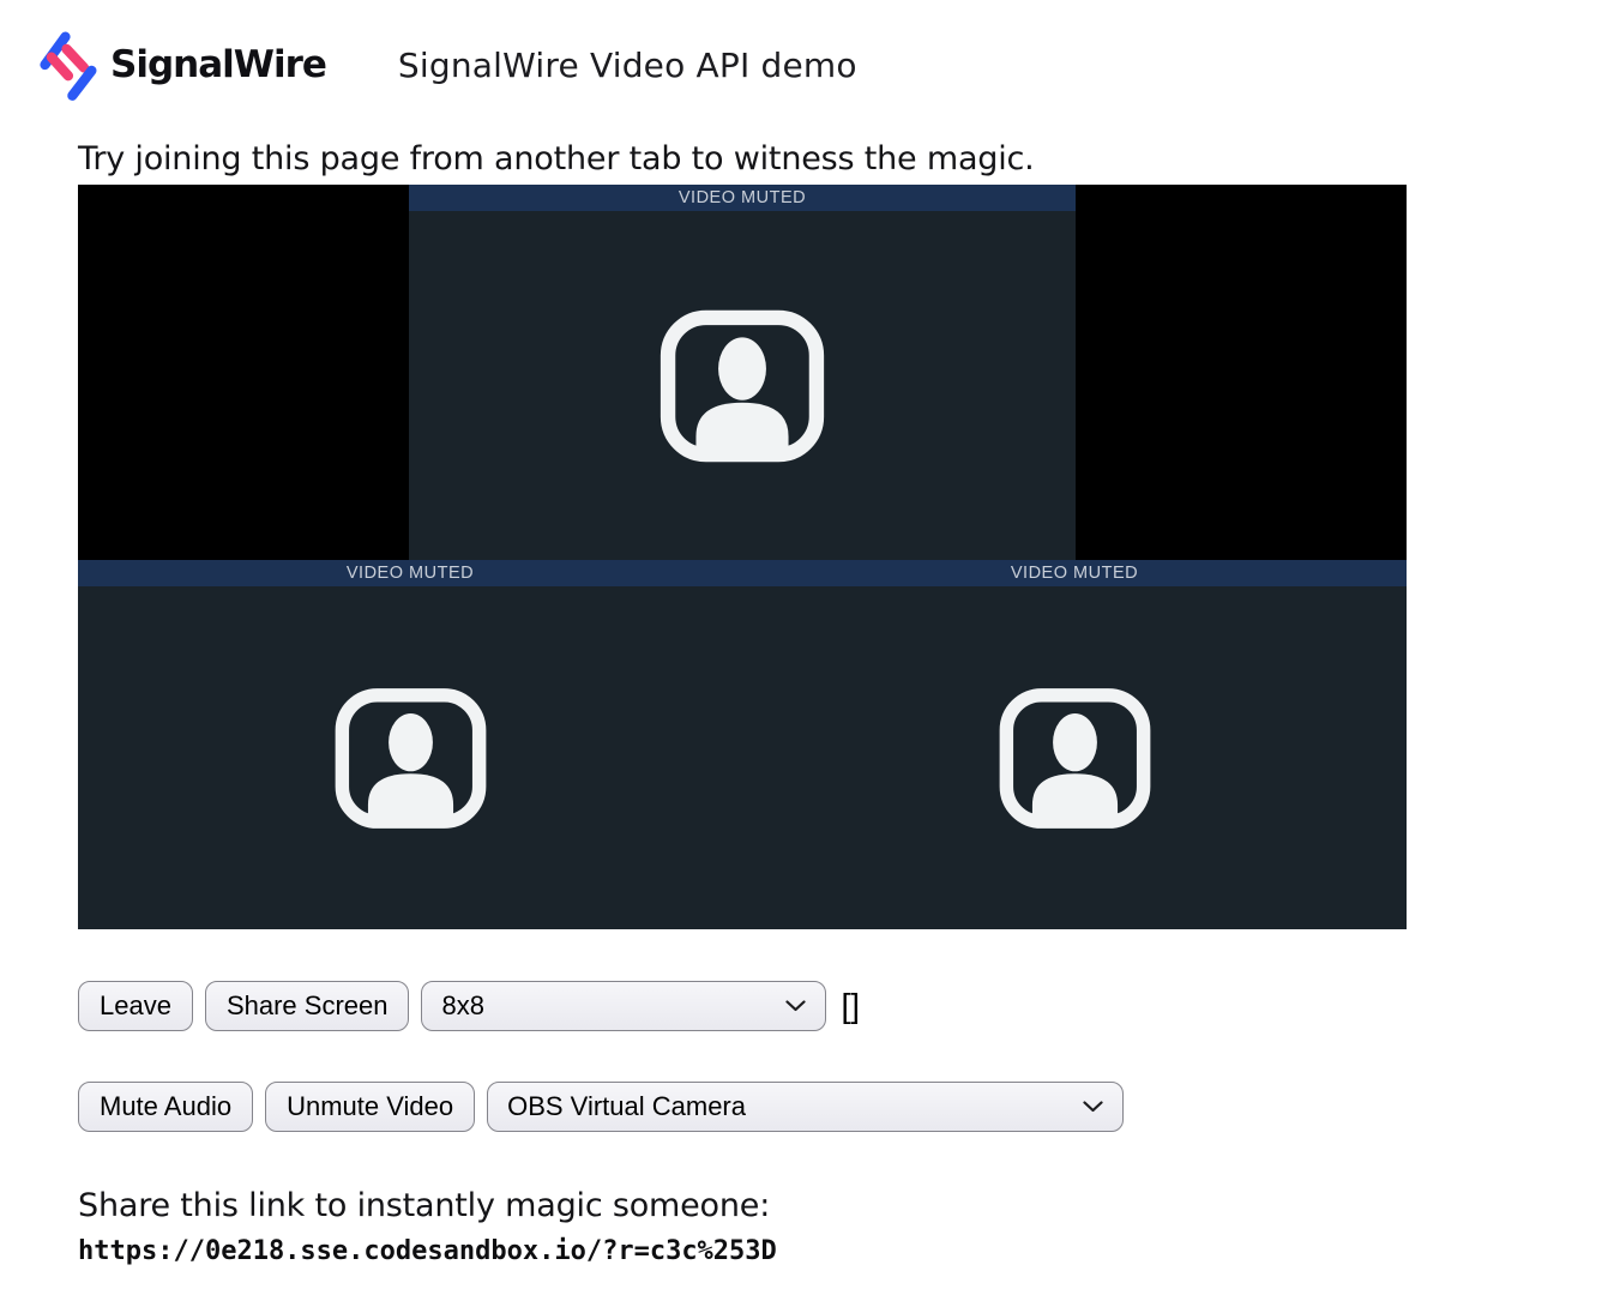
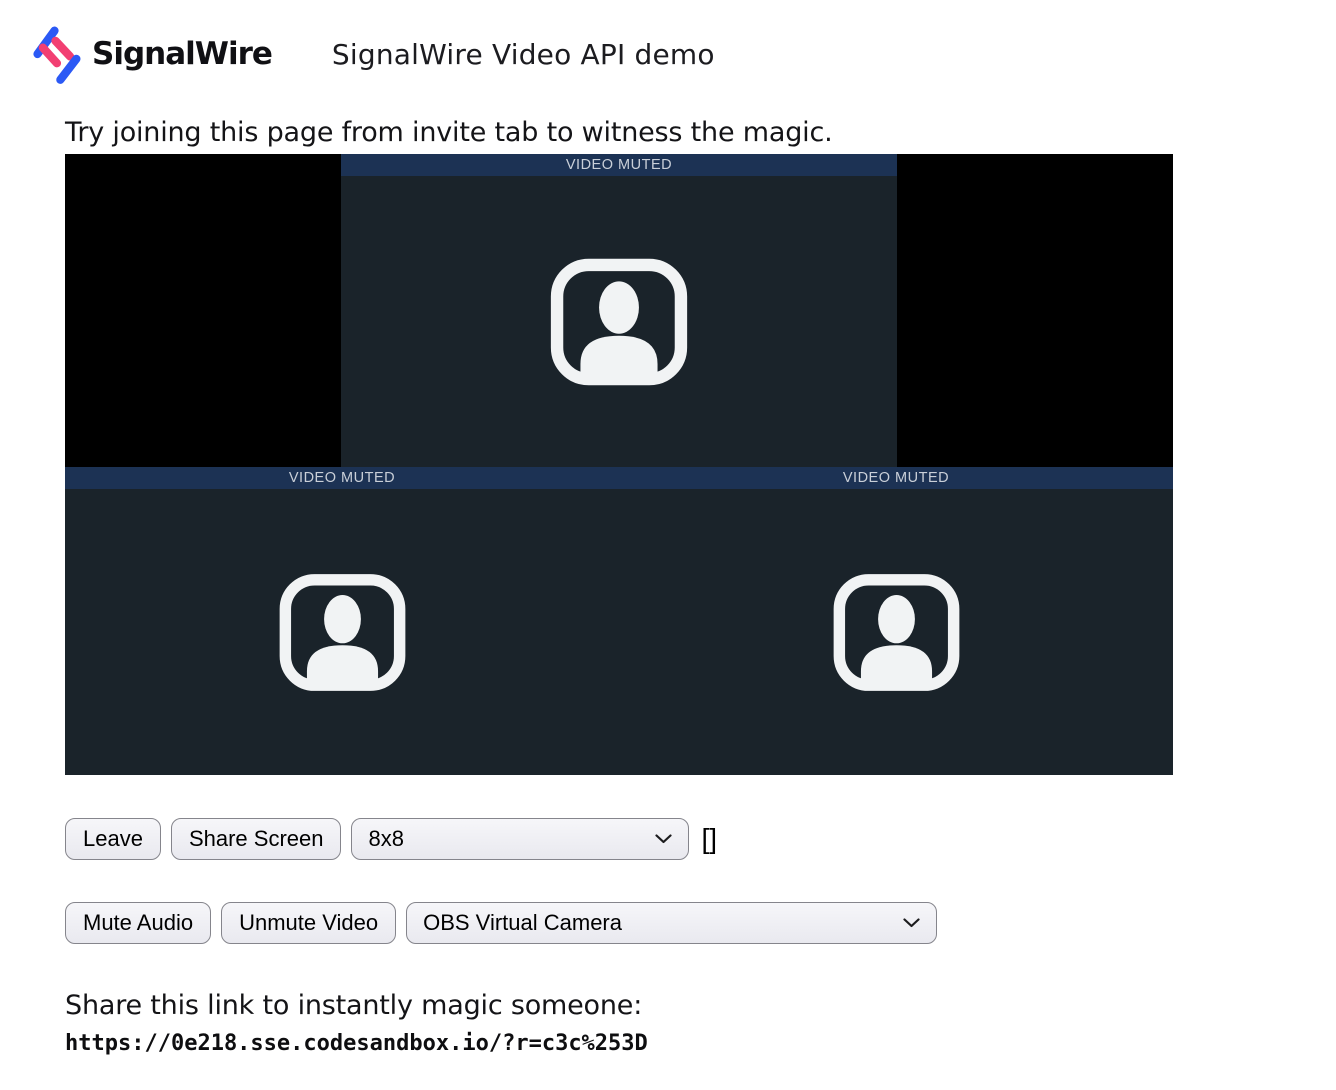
  SignalWire
  SignalWire Video API demo
- Try joining this page from another tab to witness the magic.
+ Try joining this page from invite tab to witness the magic.
  VIDEO MUTED
  VIDEO MUTED
  VIDEO MUTED
  Leave
  Share Screen
  8x8
  []
  Mute Audio
  Unmute Video
  OBS Virtual Camera
  Share this link to instantly magic someone:
  https://0e218.sse.codesandbox.io/?r=c3c%253D
